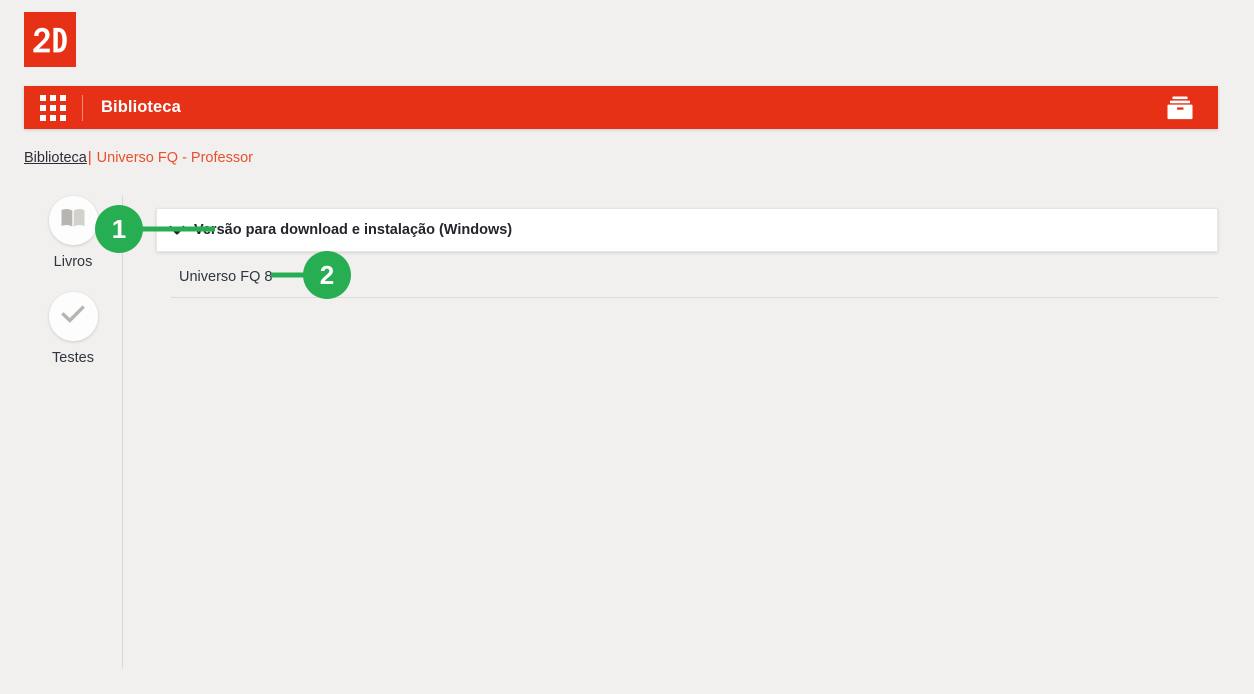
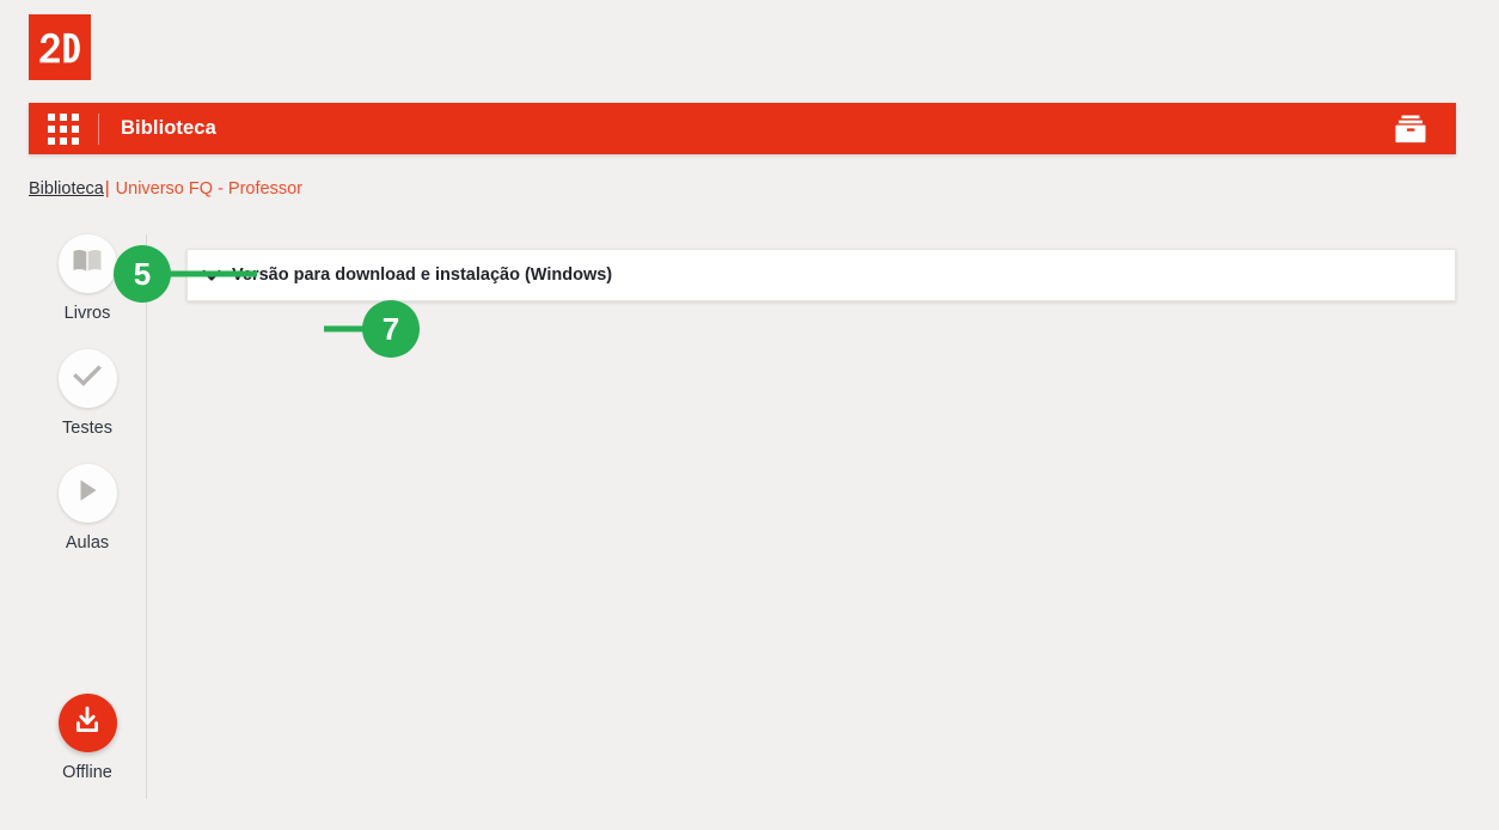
  Biblioteca
  Biblioteca
  |
  Universo FQ - Professor
  Livros
  Testes
+ Aulas
+ Offline
  são para download e instalação (Windows)
- Universo FQ 8
- 1
+ 5
- 2
+ 7
